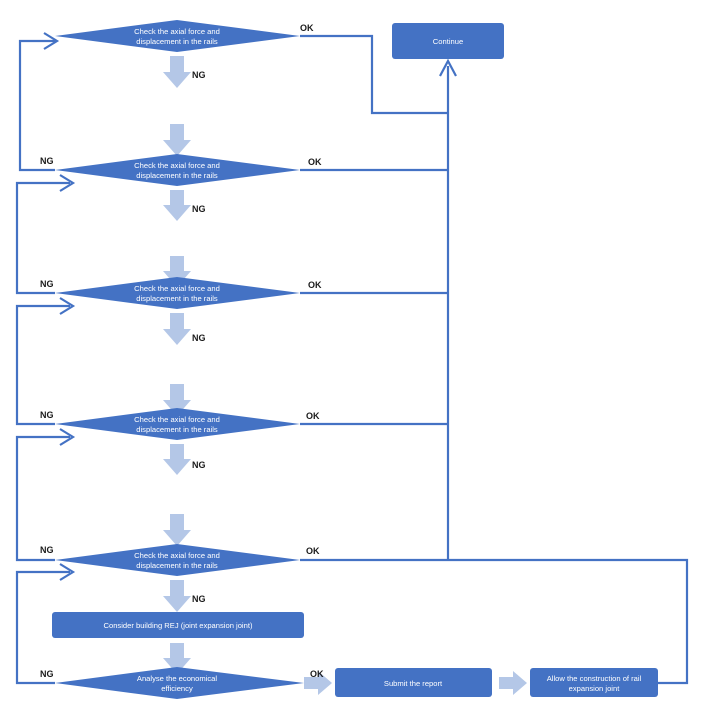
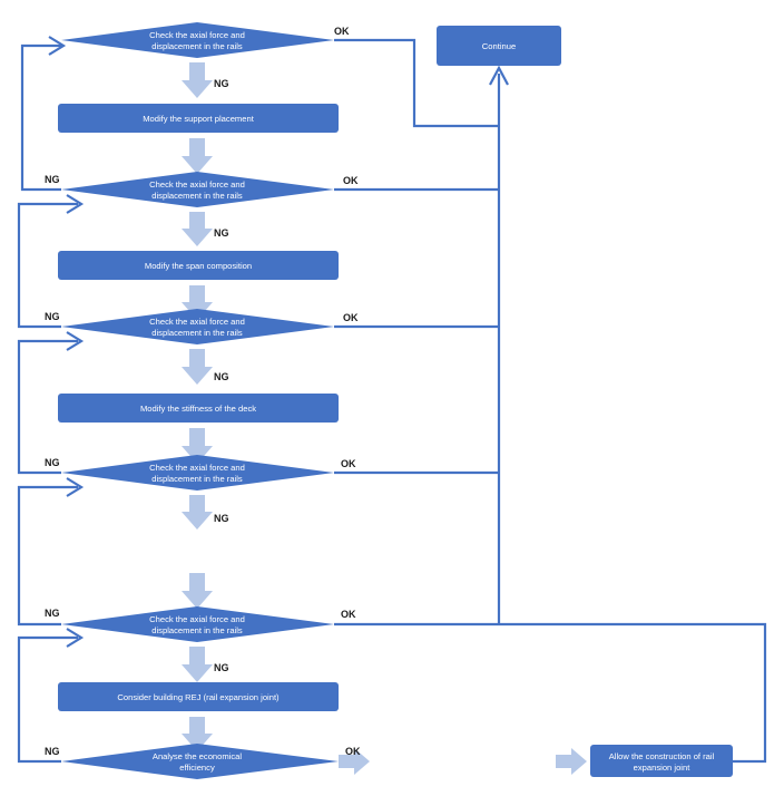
  Check the axial force and
  displacement in the rails
  Check the axial force and
  displacement in the rails
  Check the axial force and
  displacement in the rails
  Check the axial force and
  displacement in the rails
  Check the axial force and
  displacement in the rails
  Analyse the economical
  efficiency
+ Modify the support placement
+ Modify the span composition
+ Modify the stiffness of the deck
- Consider building REJ (joint expansion joint)
+ Consider building REJ (rail expansion joint)
  Continue
- Submit the report
  Allow the construction of rail
  expansion joint
  OK
  OK
  OK
  OK
  OK
  OK
  NG
  NG
  NG
  NG
  NG
  NG
  NG
  NG
  NG
  NG
